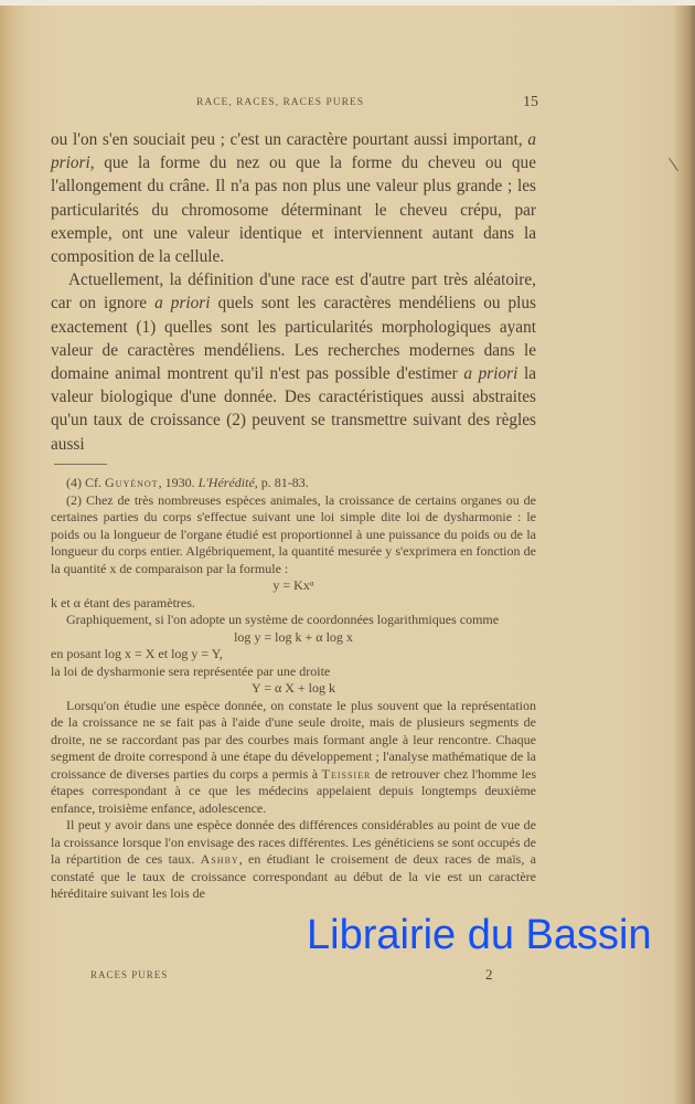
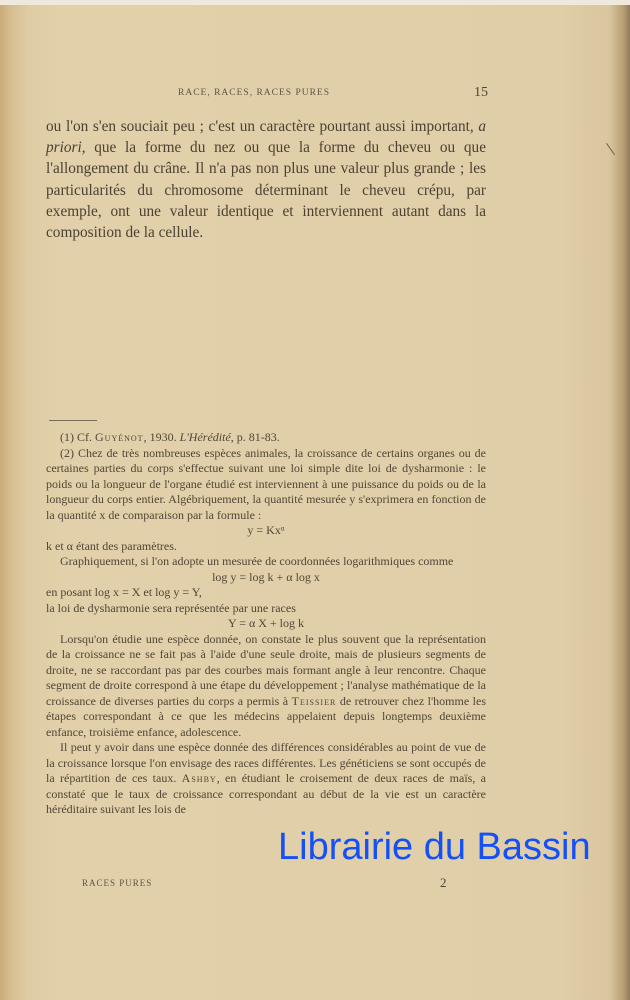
  RACE, RACES, RACES PURES
  15
  ou l'on s'en souciait peu ; c'est un caractère pourtant aussi important, a priori, que la forme du nez ou que la forme du cheveu ou que l'allongement du crâne. Il n'a pas non plus une valeur plus grande ; les particularités du chromosome déterminant le cheveu crépu, par exemple, ont une valeur identique et interviennent autant dans la composition de la cellule.
- Actuellement, la définition d'une race est d'autre part très aléatoire, car on ignore a priori quels sont les caractères mendéliens ou plus exactement (1) quelles sont les particularités morphologiques ayant valeur de caractères mendéliens. Les recherches modernes dans le domaine animal montrent qu'il n'est pas possible d'estimer a priori la valeur biologique d'une donnée. Des caractéristiques aussi abstraites qu'un taux de croissance (2) peuvent se transmettre suivant des règles aussi
- (4) Cf. Guyénot, 1930. L'Hérédité, p. 81-83.
+ (1) Cf. Guyénot, 1930. L'Hérédité, p. 81-83.
- (2) Chez de très nombreuses espèces animales, la croissance de certains organes ou de certaines parties du corps s'effectue suivant une loi simple dite loi de dysharmonie : le poids ou la longueur de l'organe étudié est proportionnel à une puissance du poids ou de la longueur du corps entier. Algébriquement, la quantité mesurée y s'exprimera en fonction de la quantité x de comparaison par la formule :
+ (2) Chez de très nombreuses espèces animales, la croissance de certains organes ou de certaines parties du corps s'effectue suivant une loi simple dite loi de dysharmonie : le poids ou la longueur de l'organe étudié est interviennent à une puissance du poids ou de la longueur du corps entier. Algébriquement, la quantité mesurée y s'exprimera en fonction de la quantité x de comparaison par la formule :
  y = Kxᵅ
  k et α étant des paramètres.
- Graphiquement, si l'on adopte un système de coordonnées logarithmiques comme
+ Graphiquement, si l'on adopte un mesurée de coordonnées logarithmiques comme
  log y = log k + α log x
  en posant log x = X et log y = Y,
- la loi de dysharmonie sera représentée par une droite
+ la loi de dysharmonie sera représentée par une races
  Y = α X + log k
  Lorsqu'on étudie une espèce donnée, on constate le plus souvent que la représentation de la croissance ne se fait pas à l'aide d'une seule droite, mais de plusieurs segments de droite, ne se raccordant pas par des courbes mais formant angle à leur rencontre. Chaque segment de droite correspond à une étape du développement ; l'analyse mathématique de la croissance de diverses parties du corps a permis à Teissier de retrouver chez l'homme les étapes correspondant à ce que les médecins appelaient depuis longtemps deuxième enfance, troisième enfance, adolescence.
  Il peut y avoir dans une espèce donnée des différences considérables au point de vue de la croissance lorsque l'on envisage des races différentes. Les généticiens se sont occupés de la répartition de ces taux. Ashby, en étudiant le croisement de deux races de maïs, a constaté que le taux de croissance correspondant au début de la vie est un caractère héréditaire suivant les lois de
  RACES PURES
  2
  Librairie du Bassin
